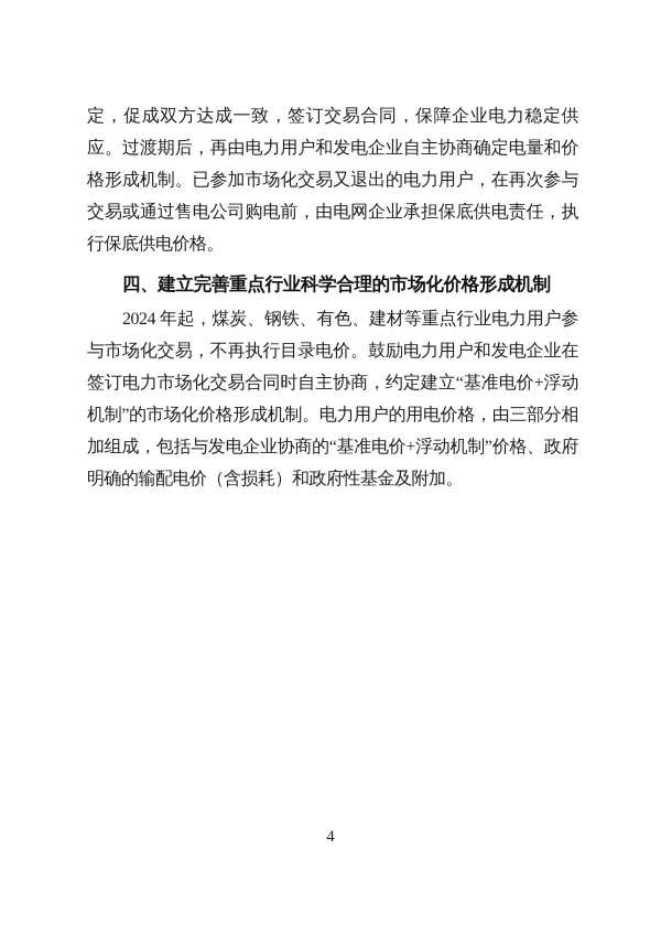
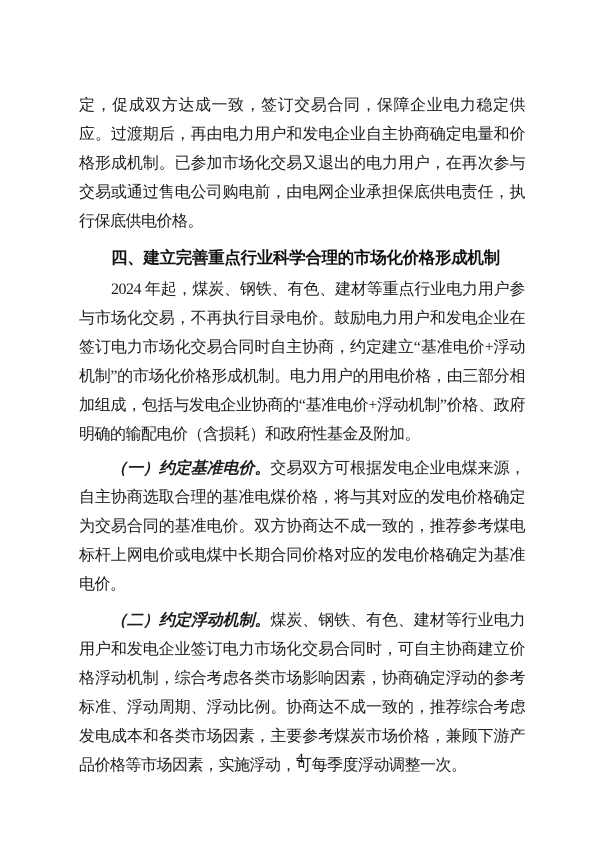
  定，促成双方达成一致，签订交易合同，保障企业电力稳定供应。过渡期后，再由电力用户和发电企业自主协商确定电量和价格形成机制。已参加市场化交易又退出的电力用户，在再次参与交易或通过售电公司购电前，由电网企业承担保底供电责任，执行保底供电价格。
  四、建立完善重点行业科学合理的市场化价格形成机制
  2024 年起，煤炭、钢铁、有色、建材等重点行业电力用户参与市场化交易，不再执行目录电价。鼓励电力用户和发电企业在签订电力市场化交易合同时自主协商，约定建立“基准电价+浮动机制”的市场化价格形成机制。电力用户的用电价格，由三部分相加组成，包括与发电企业协商的“基准电价+浮动机制”价格、政府明确的输配电价（含损耗）和政府性基金及附加。
+ （一）约定基准电价。交易双方可根据发电企业电煤来源，自主协商选取合理的基准电煤价格，将与其对应的发电价格确定为交易合同的基准电价。双方协商达不成一致的，推荐参考煤电标杆上网电价或电煤中长期合同价格对应的发电价格确定为基准电价。
+ （二）约定浮动机制。煤炭、钢铁、有色、建材等行业电力用户和发电企业签订电力市场化交易合同时，可自主协商建立价格浮动机制，综合考虑各类市场影响因素，协商确定浮动的参考标准、浮动周期、浮动比例。协商达不成一致的，推荐综合考虑发电成本和各类市场因素，主要参考煤炭市场价格，兼顾下游产品价格等市场因素，实施浮动，可每季度浮动调整一次。
  4
